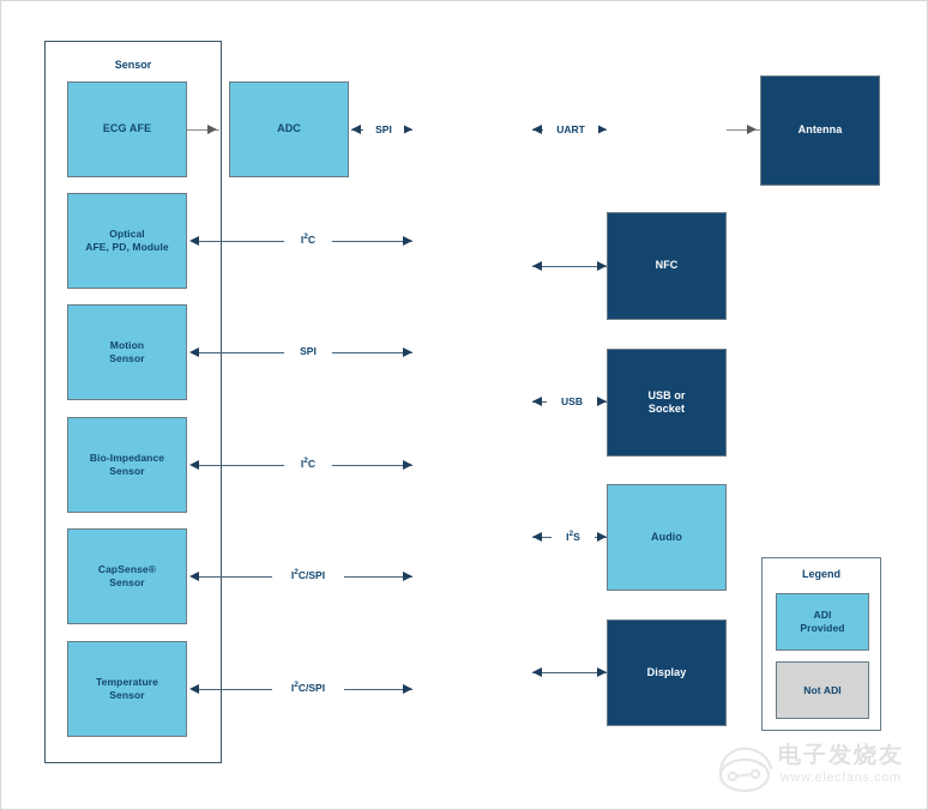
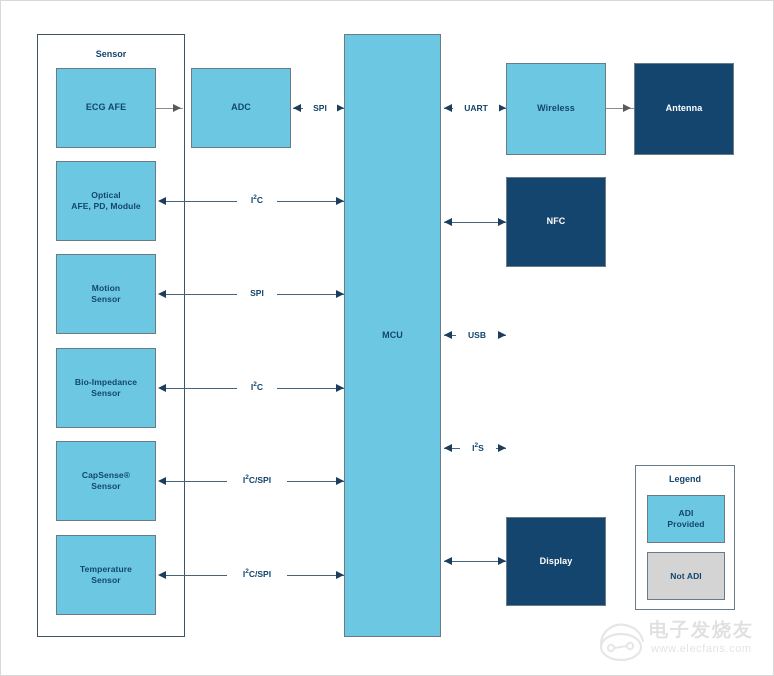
  Sensor
  ECG AFE
  Optical
  AFE, PD, Module
  Motion
  Sensor
  Bio-Impedance
  Sensor
  CapSense®
  Sensor
  Temperature
  Sensor
  ADC
+ MCU
+ Wireless
  Antenna
  NFC
- USB or
- Socket
- Audio
  Display
  SPI
  SPI
  I C/SPI
  I C/SPI
  UART
  USB
  Legend
  ADI
  Provided
  Not ADI
  电子发烧友
  www.elecfans.com
